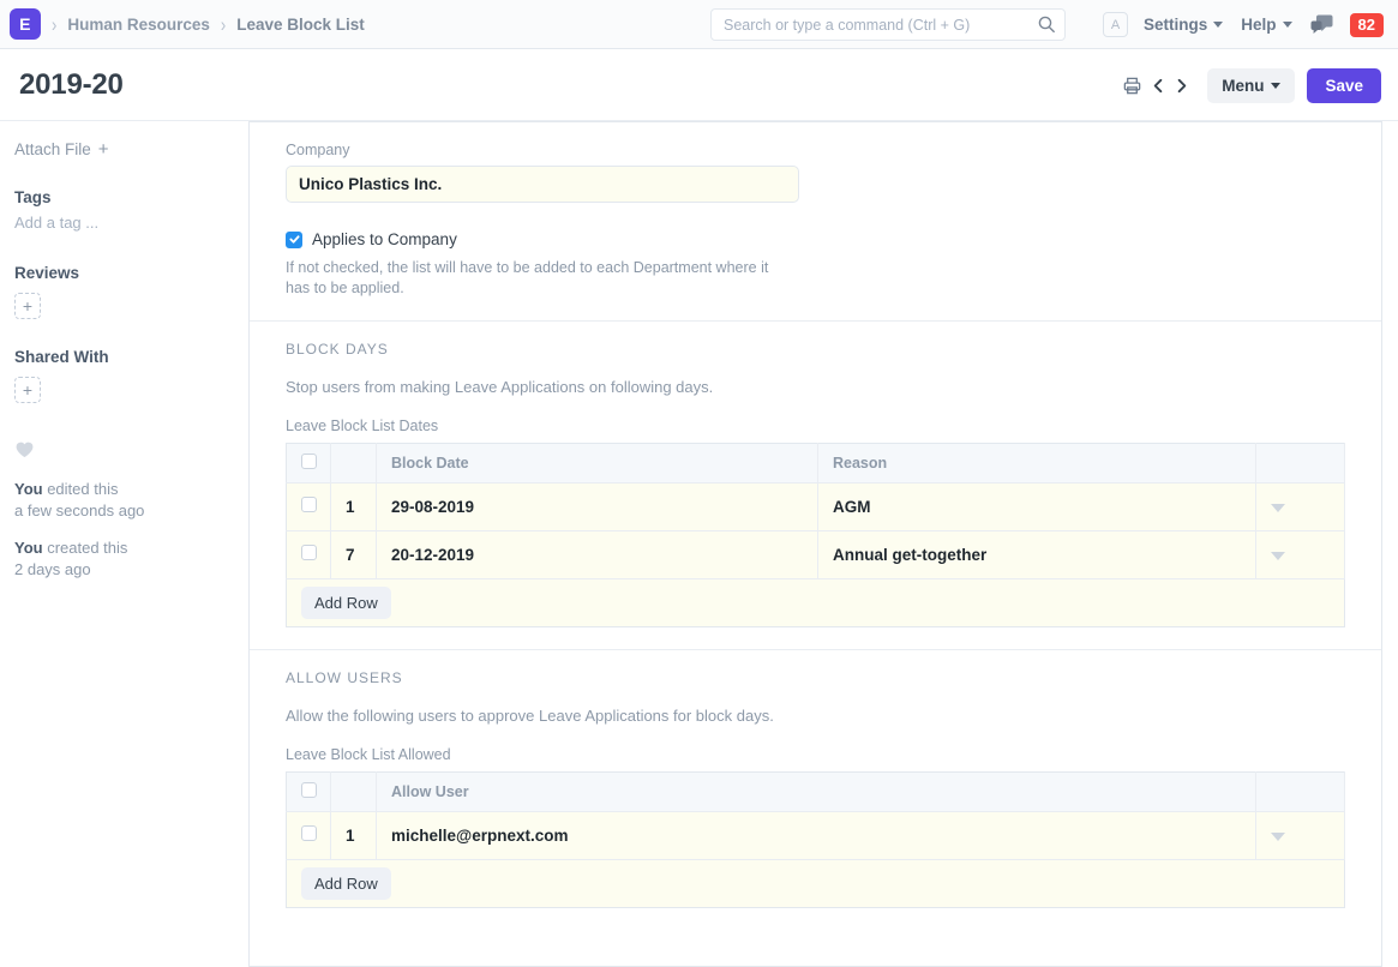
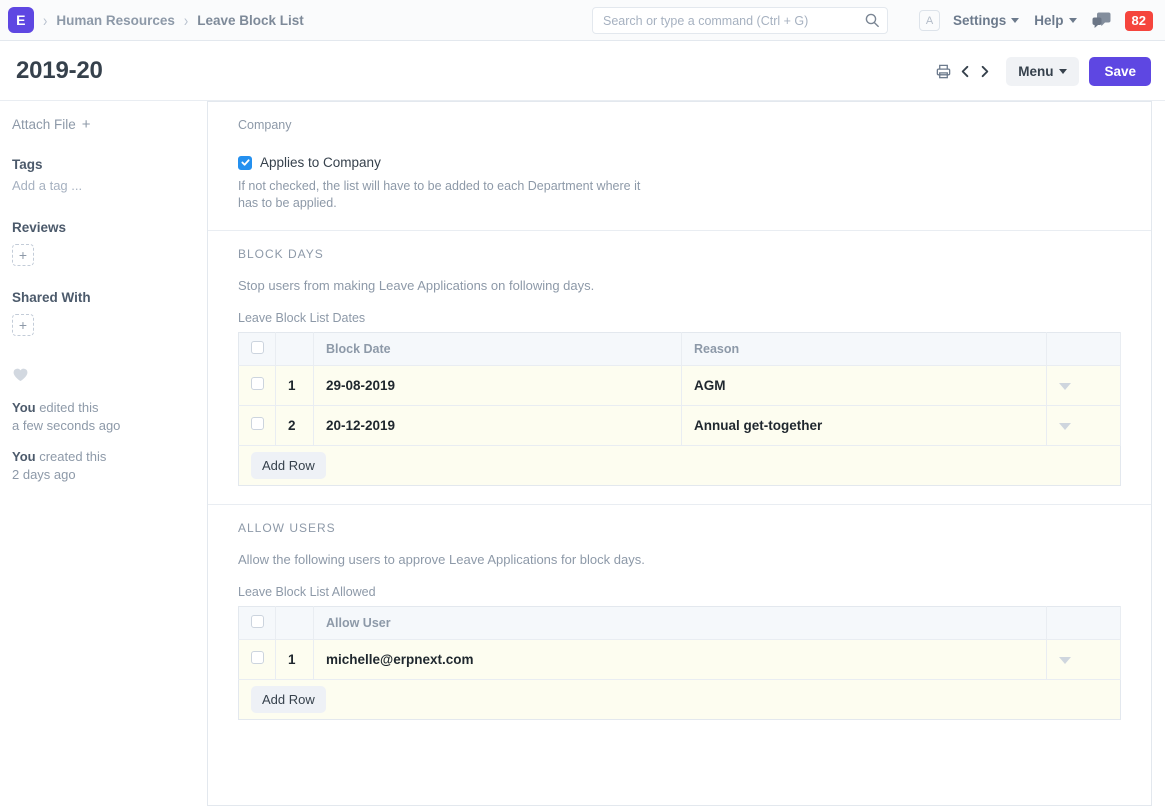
  E
  ›
  Human Resources
  ›
  Leave Block List
  Search or type a command (Ctrl + G)
  A
  Settings
  Help
  82
  2019-20
  Menu
  Save
  Attach File
  +
  Tags
  Add a tag ...
  Reviews
  +
  Shared With
  +
  You edited this
  a few seconds ago
  You created this
  2 days ago
  Company
- Unico Plastics Inc.
  Applies to Company
  If not checked, the list will have to be added to each Department where it has to be applied.
  BLOCK DAYS
  Stop users from making Leave Applications on following days.
  Leave Block List Dates
  		Block Date	Reason
  	1	29-08-2019	AGM
- 	7	20-12-2019	Annual get-together
+ 	2	20-12-2019	Annual get-together
  Add Row
  ALLOW USERS
  Allow the following users to approve Leave Applications for block days.
  Leave Block List Allowed
  		Allow User
  	1	michelle@erpnext.com
  Add Row
